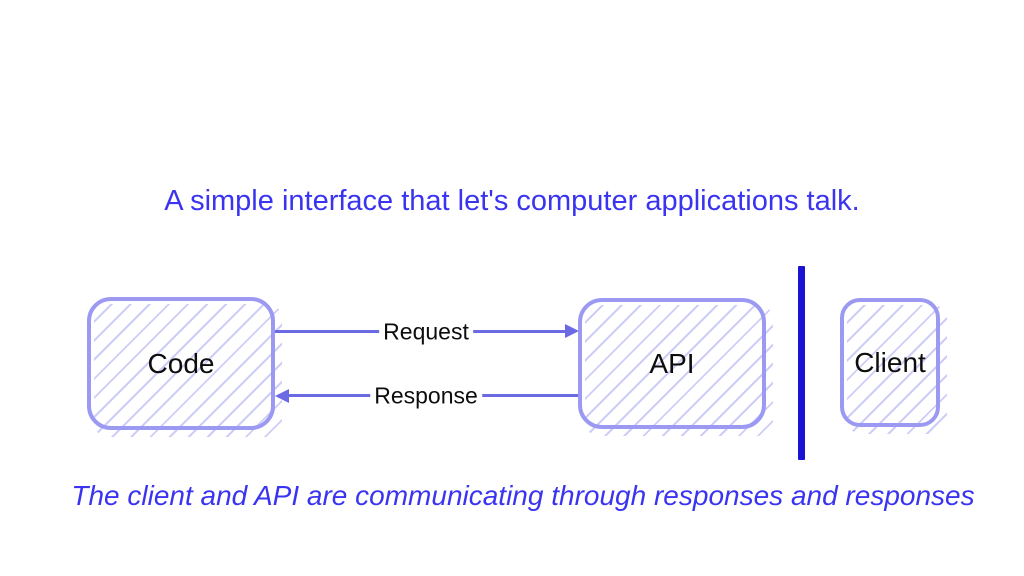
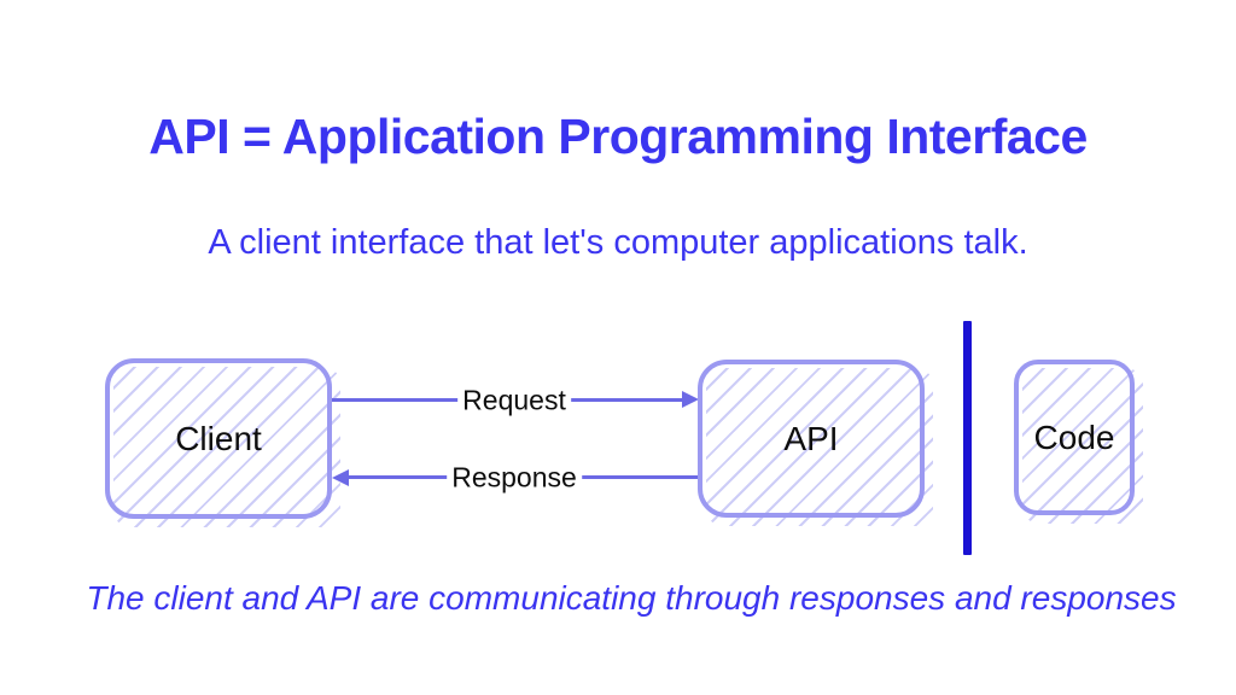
+ API = Application Programming Interface
- A simple interface that let's computer applications talk.
+ A client interface that let's computer applications talk.
- Code
+ Client
  Request
  Response
  API
- Client
+ Code
  The client and API are communicating through responses and responses
